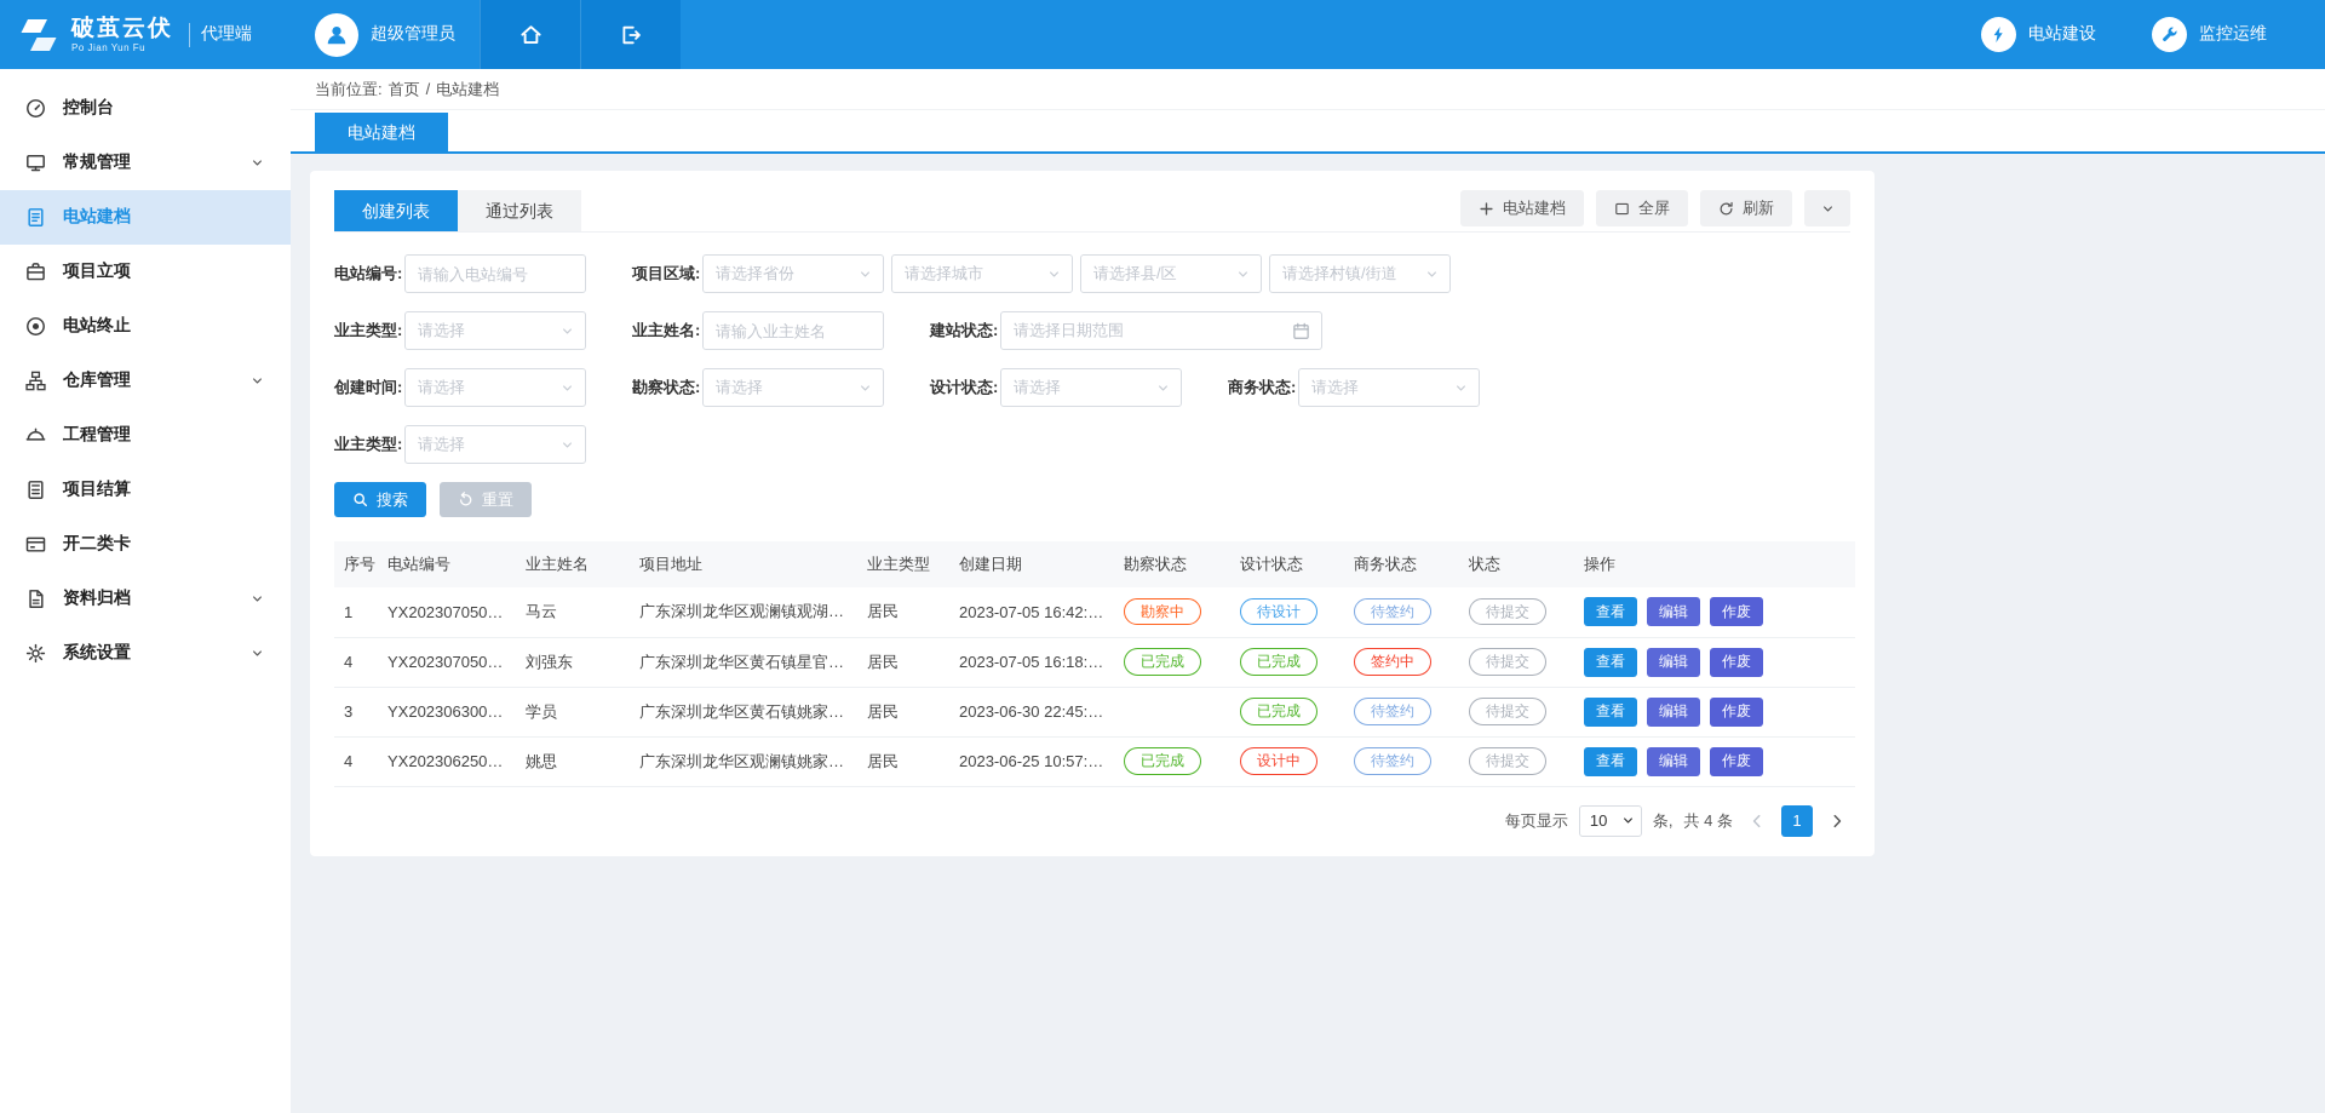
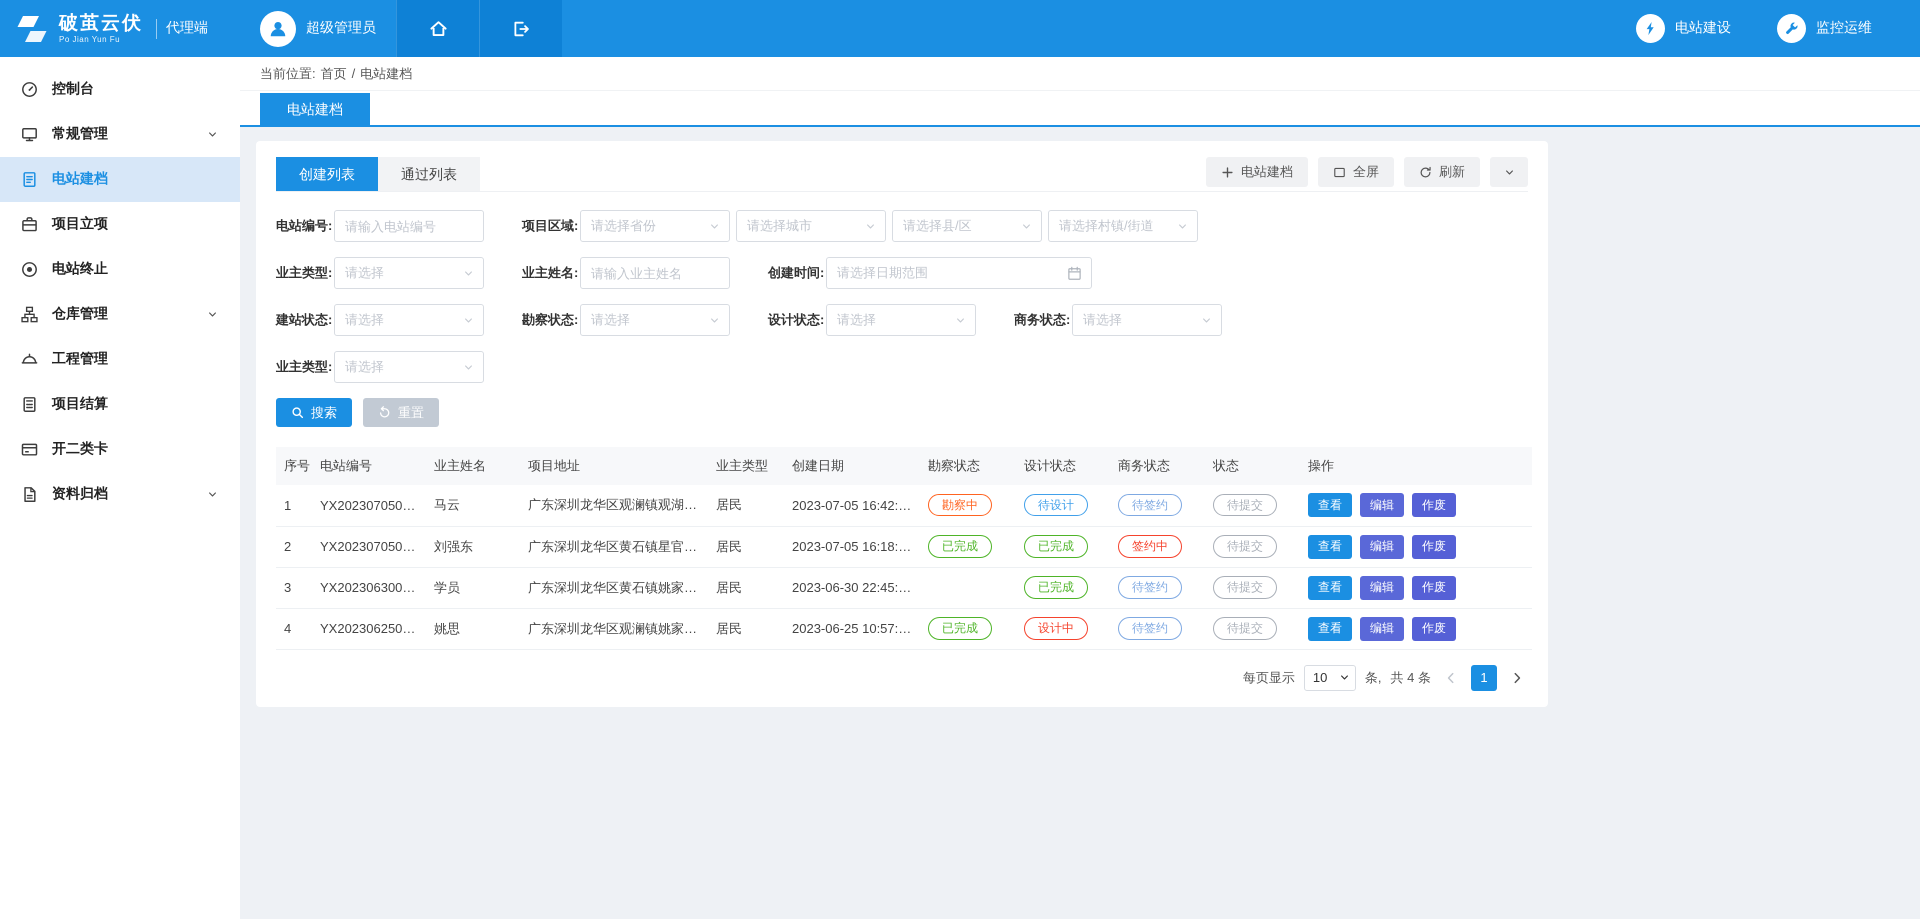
  破茧云伏
  Po Jian Yun Fu
  代理端
  超级管理员
  电站建设
  监控运维
  控制台
  常规管理
  电站建档
  项目立项
  电站终止
  仓库管理
  工程管理
  项目结算
  开二类卡
  资料归档
- 系统设置
  当前位置:
  首页
  /
  电站建档
  电站建档
  创建列表
  通过列表
  电站建档
  全屏
  刷新
  电站编号:
  请输入电站编号
  项目区域:
  请选择省份
  请选择城市
  请选择县/区
  请选择村镇/街道
  业主类型:
  请选择
  业主姓名:
  请输入业主姓名
- 建站状态:
+ 创建时间:
  请选择日期范围
- 创建时间:
+ 建站状态:
  请选择
  勘察状态:
  请选择
  设计状态:
  请选择
  商务状态:
  请选择
  业主类型:
  请选择
  搜索
  重置
  序号	电站编号	业主姓名	项目地址	业主类型	创建日期	勘察状态	设计状态	商务状态	状态	操作
  1	YX202307050001	马云	广东深圳龙华区观澜镇观湖路...	居民	2023-07-05 16:42:22	勘察中	待设计	待签约	待提交	查看 编辑 作废
- 4	YX202307050001	刘强东	广东深圳龙华区黄石镇星官大...	居民	2023-07-05 16:18:50	已完成	已完成	签约中	待提交	查看 编辑 作废
+ 2	YX202307050001	刘强东	广东深圳龙华区黄石镇星官大...	居民	2023-07-05 16:18:50	已完成	已完成	签约中	待提交	查看 编辑 作废
  3	YX202306300000	学员	广东深圳龙华区黄石镇姚家庄...	居民	2023-06-30 22:45:57		已完成	待签约	待提交	查看 编辑 作废
  4	YX202306250000	姚思	广东深圳龙华区观澜镇姚家庄...	居民	2023-06-25 10:57:04	已完成	设计中	待签约	待提交	查看 编辑 作废
  每页显示
  10
  条,
  共 4 条
  1
